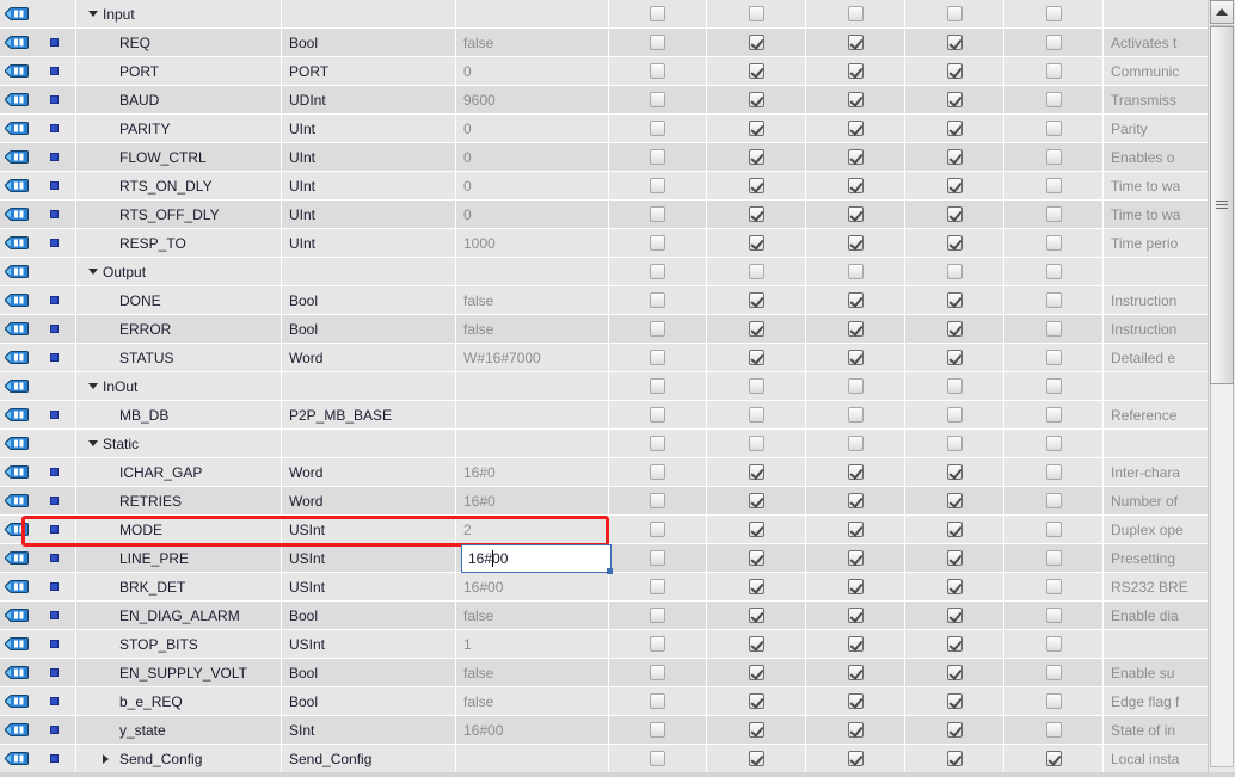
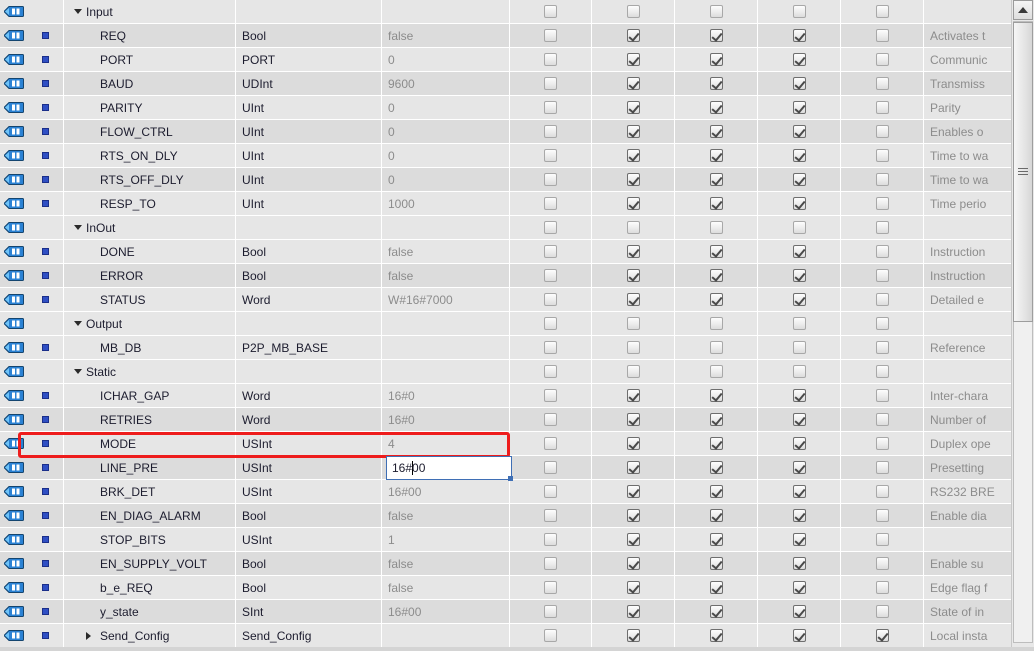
  Input
  REQ
  Bool
  false
  Activates t
  PORT
  PORT
  0
  Communic
  BAUD
  UDInt
  9600
  Transmiss
  PARITY
  UInt
  0
  Parity
  FLOW_CTRL
  UInt
  0
  Enables o
  RTS_ON_DLY
  UInt
  0
  Time to wa
  RTS_OFF_DLY
  UInt
  0
  Time to wa
  RESP_TO
  UInt
  1000
  Time perio
- Output
+ InOut
  DONE
  Bool
  false
  Instruction
  ERROR
  Bool
  false
  Instruction
  STATUS
  Word
  W#16#7000
  Detailed e
- InOut
+ Output
  MB_DB
  P2P_MB_BASE
  Reference
  Static
  ICHAR_GAP
  Word
  16#0
  Inter-chara
  RETRIES
  Word
  16#0
  Number of
  MODE
  USInt
- 2
+ 4
  Duplex ope
  LINE_PRE
  USInt
  Presetting
  16#
  00
  BRK_DET
  USInt
  16#00
  RS232 BRE
  EN_DIAG_ALARM
  Bool
  false
  Enable dia
  STOP_BITS
  USInt
  1
  EN_SUPPLY_VOLT
  Bool
  false
  Enable su
  b_e_REQ
  Bool
  false
  Edge flag f
  y_state
  SInt
  16#00
  State of in
  Send_Config
  Send_Config
  Local insta
